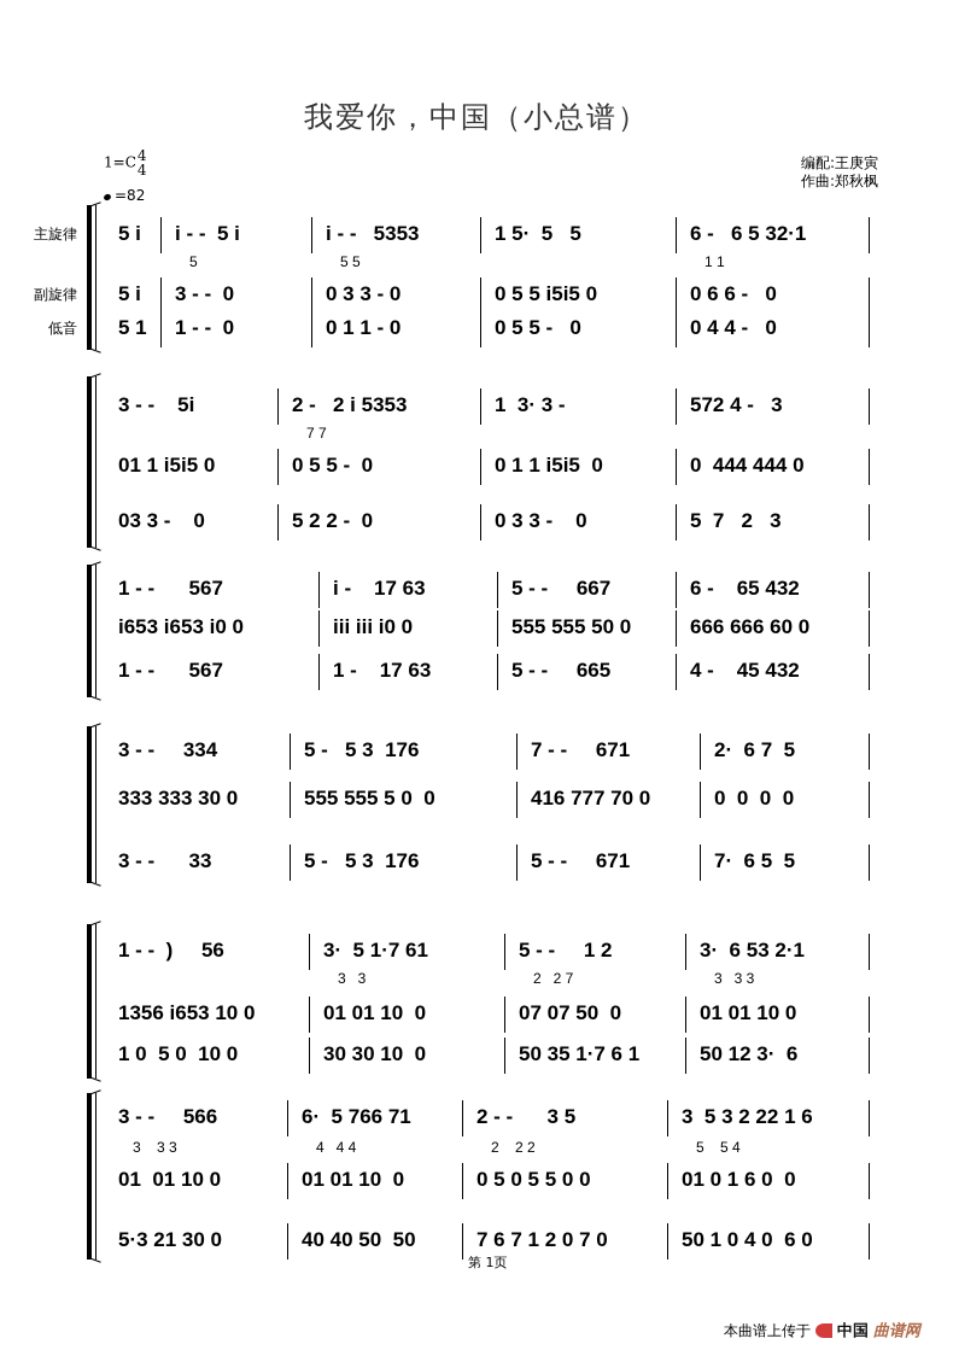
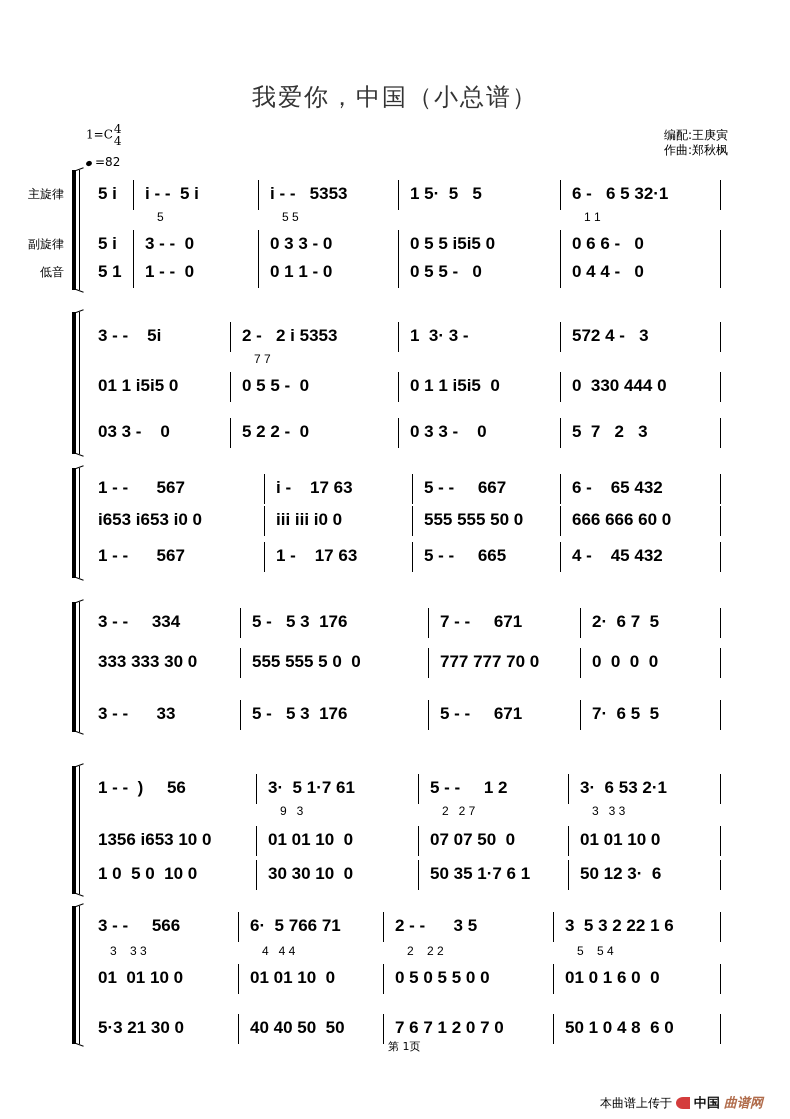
  我爱你，中国（小总谱）
  编配:王庚寅
  作曲:郑秋枫
  1=C4
  4
  =82
  主旋律
  5 i
  i - - 5 i
  i - - 5353
  1 5· 5 5
  6 - 6 5 32·1
  5
  5 5
  1 1
  副旋律
  5 i
  3 - - 0
  0 3 3 - 0
  0 5 5 i5i5 0
  0 6 6 - 0
  低音
  5 1
  1 - - 0
  0 1 1 - 0
  0 5 5 - 0
  0 4 4 - 0
  3 - - 5i
  2 - 2 i 5353
  1 3· 3 -
  572 4 - 3
  7 7
  01 1 i5i5 0
  0 5 5 - 0
  0 1 1 i5i5 0
- 0 444 444 0
+ 0 330 444 0
  03 3 - 0
  5 2 2 - 0
  0 3 3 - 0
  5 7 2 3
  1 - - 567
  i - 17 63
  5 - - 667
  6 - 65 432
  i653 i653 i0 0
  iii iii i0 0
  555 555 50 0
  666 666 60 0
  1 - - 567
  1 - 17 63
  5 - - 665
  4 - 45 432
  3 - - 334
  5 - 5 3 176
  7 - - 671
  2· 6 7 5
  333 333 30 0
  555 555 5 0 0
- 416 777 70 0
+ 777 777 70 0
  0 0 0 0
  3 - - 33
  5 - 5 3 176
  5 - - 671
  7· 6 5 5
  1 - - ) 56
  3· 5 1·7 61
  5 - - 1 2
  3· 6 53 2·1
- 3 3
+ 9 3
  2 2 7
  3 3 3
  1356 i653 10 0
  01 01 10 0
  07 07 50 0
  01 01 10 0
  1 0 5 0 10 0
  30 30 10 0
  50 35 1·7 6 1
  50 12 3· 6
  3 - - 566
  6· 5 766 71
  2 - - 3 5
  3 5 3 2 22 1 6
  3 3 3
  4 4 4
  2 2 2
  5 5 4
  01 01 10 0
  01 01 10 0
  0 5 0 5 5 0 0
  01 0 1 6 0 0
  5·3 21 30 0
  40 40 50 50
  7 6 7 1 2 0 7 0
- 50 1 0 4 0 6 0
+ 50 1 0 4 8 6 0
  第 1页
  本曲谱上传于
  中国
  曲谱网
